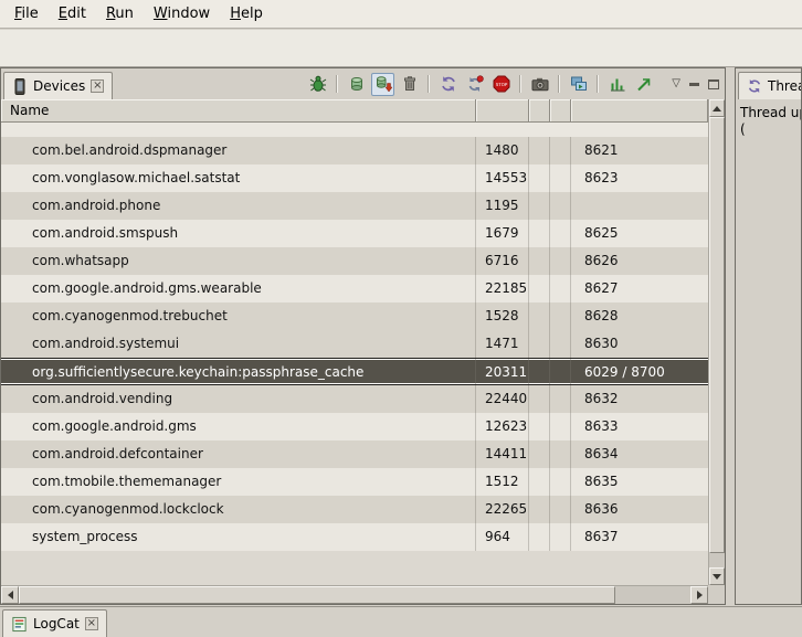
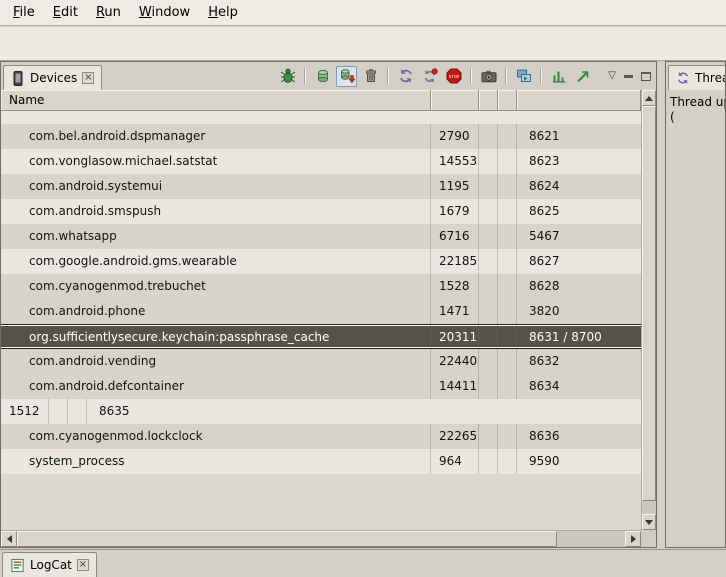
  File
  Edit
  Run
  Window
  Help
  Devices
  ×
  ▽
  Name
  com.bel.android.dspmanager
- 1480
+ 2790
  8621
  com.vonglasow.michael.satstat
  14553
  8623
- com.android.phone
+ com.android.systemui
  1195
+ 8624
  com.android.smspush
  1679
  8625
  com.whatsapp
  6716
- 8626
+ 5467
  com.google.android.gms.wearable
  22185
  8627
  com.cyanogenmod.trebuchet
  1528
  8628
- com.android.systemui
+ com.android.phone
  1471
- 8630
+ 3820
  org.sufficientlysecure.keychain:passphrase_cache
  20311
- 6029 / 8700
+ 8631 / 8700
  com.android.vending
  22440
  8632
- com.google.android.gms
- 12623
- 8633
  com.android.defcontainer
  14411
  8634
- com.tmobile.thememanager
  1512
  8635
  com.cyanogenmod.lockclock
  22265
  8636
  system_process
  964
- 8637
+ 9590
  Thre
  Thread u
  (
  LogCat
  ×
